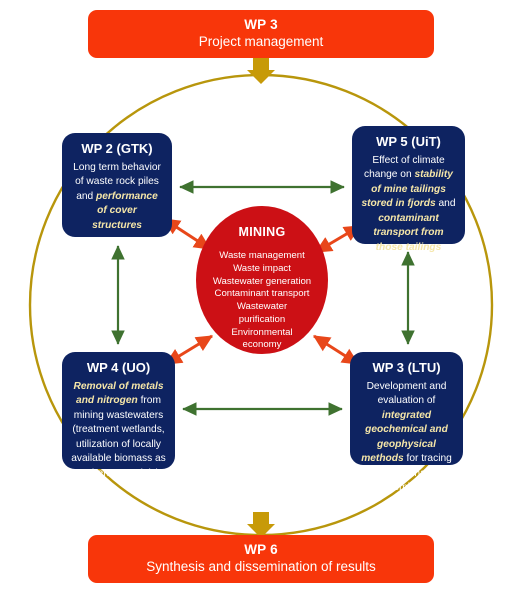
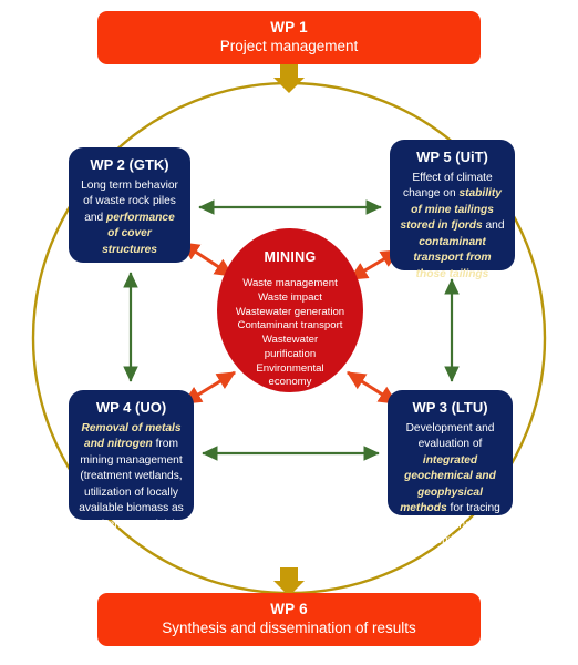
- WP 3
+ WP 1
  Project management
  WP 2 (GTK)
  Long term behavior of waste rock piles and performance of cover structures
  WP 5 (UiT)
  Effect of climate change on stability of mine tailings stored in fjords and contaminant transport from those tailings
  MINING
  Waste management
  Waste impact
  Wastewater generation
  Contaminant transport
  Wastewater
  purification
  Environmental
  economy
  WP 4 (UO)
- Removal of metals and nitrogen from mining wastewaters (treatment wetlands, utilization of locally available biomass as sorbent materials)
+ Removal of metals and nitrogen from mining management (treatment wetlands, utilization of locally available biomass as sorbent materials)
  WP 3 (LTU)
  Development and evaluation of integrated geochemical and geophysical methods for tracing contaminant dissemination
  WP 6
  Synthesis and dissemination of results
